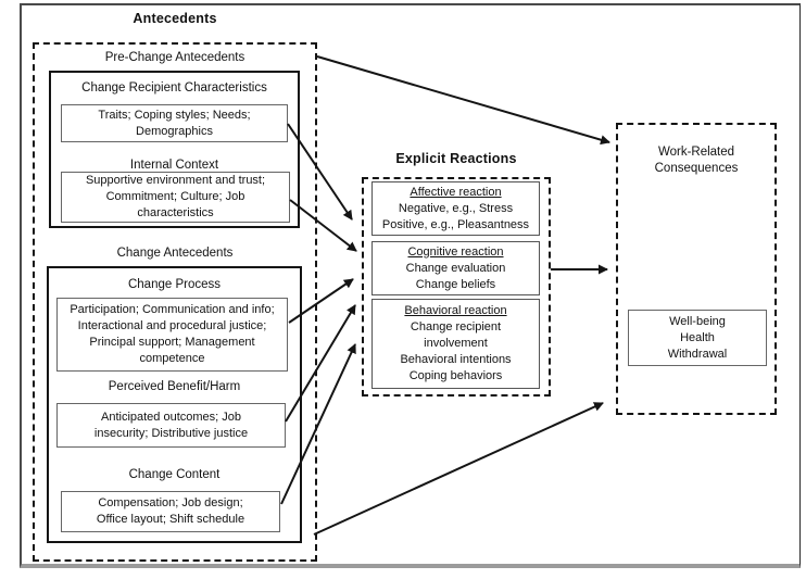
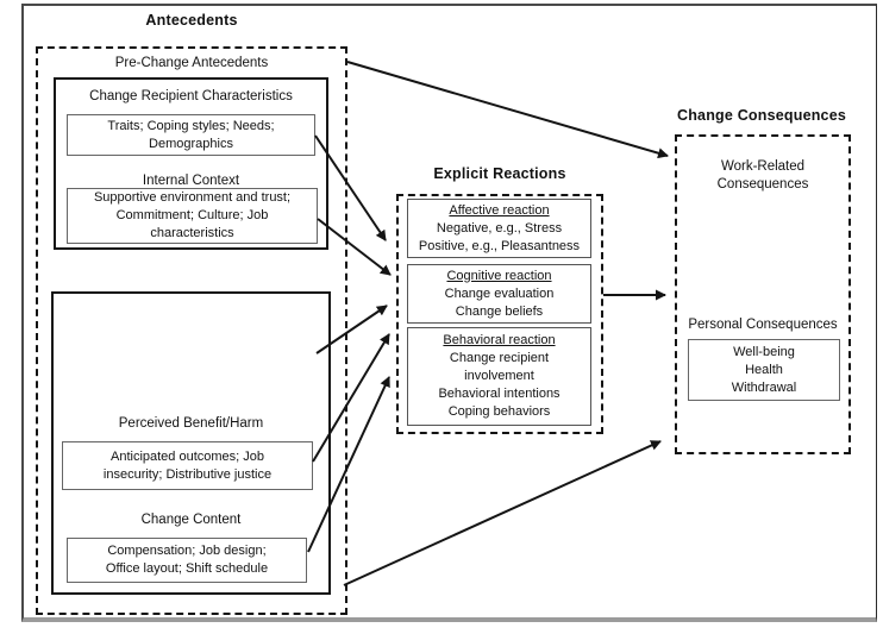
  Antecedents
  Pre-Change Antecedents
  Change Recipient Characteristics
  Traits; Coping styles; Needs;
  Demographics
  Internal Context
  Supportive environment and trust;
  Commitment; Culture; Job
  characteristics
- Change Antecedents
- Change Process
- Participation; Communication and info;
- Interactional and procedural justice;
- Principal support; Management
- competence
  Perceived Benefit/Harm
  Anticipated outcomes; Job
  insecurity; Distributive justice
  Change Content
  Compensation; Job design;
  Office layout; Shift schedule
  Explicit Reactions
  Affective reaction
  Negative, e.g., Stress
  Positive, e.g., Pleasantness
  Cognitive reaction
  Change evaluation
  Change beliefs
  Behavioral reaction
  Change recipient
  involvement
  Behavioral intentions
  Coping behaviors
+ Change Consequences
  Work-Related
  Consequences
+ Personal Consequences
  Well-being
  Health
  Withdrawal
